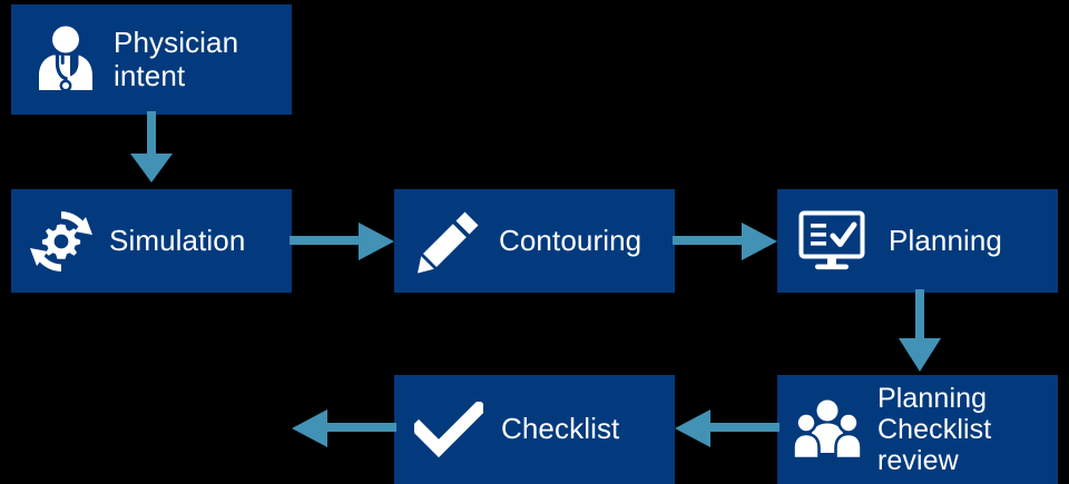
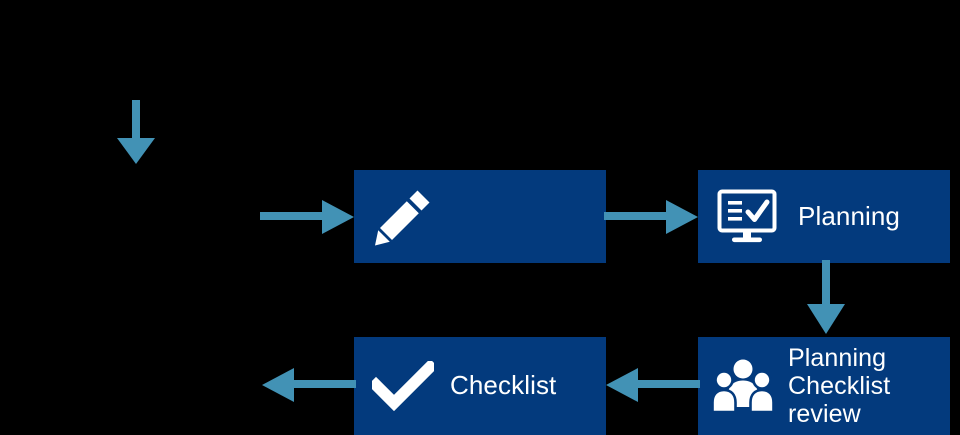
- Physician
- intent
- Simulation
- Contouring
  Planning
  Planning
  Checklist
  review
  Checklist
